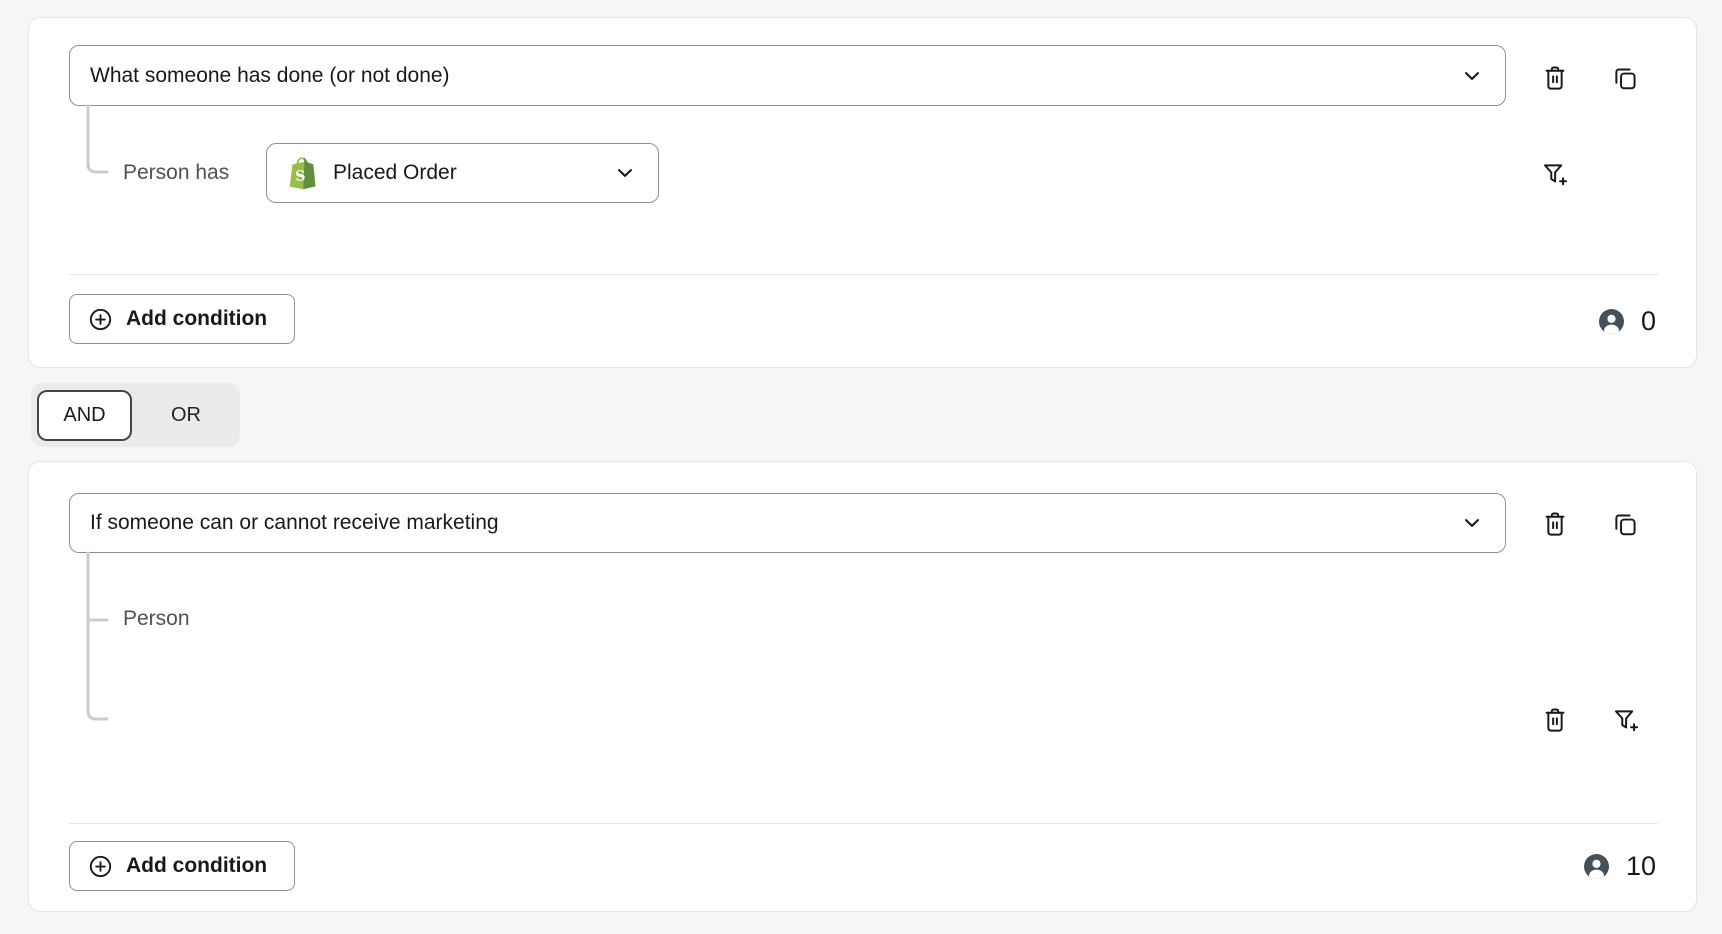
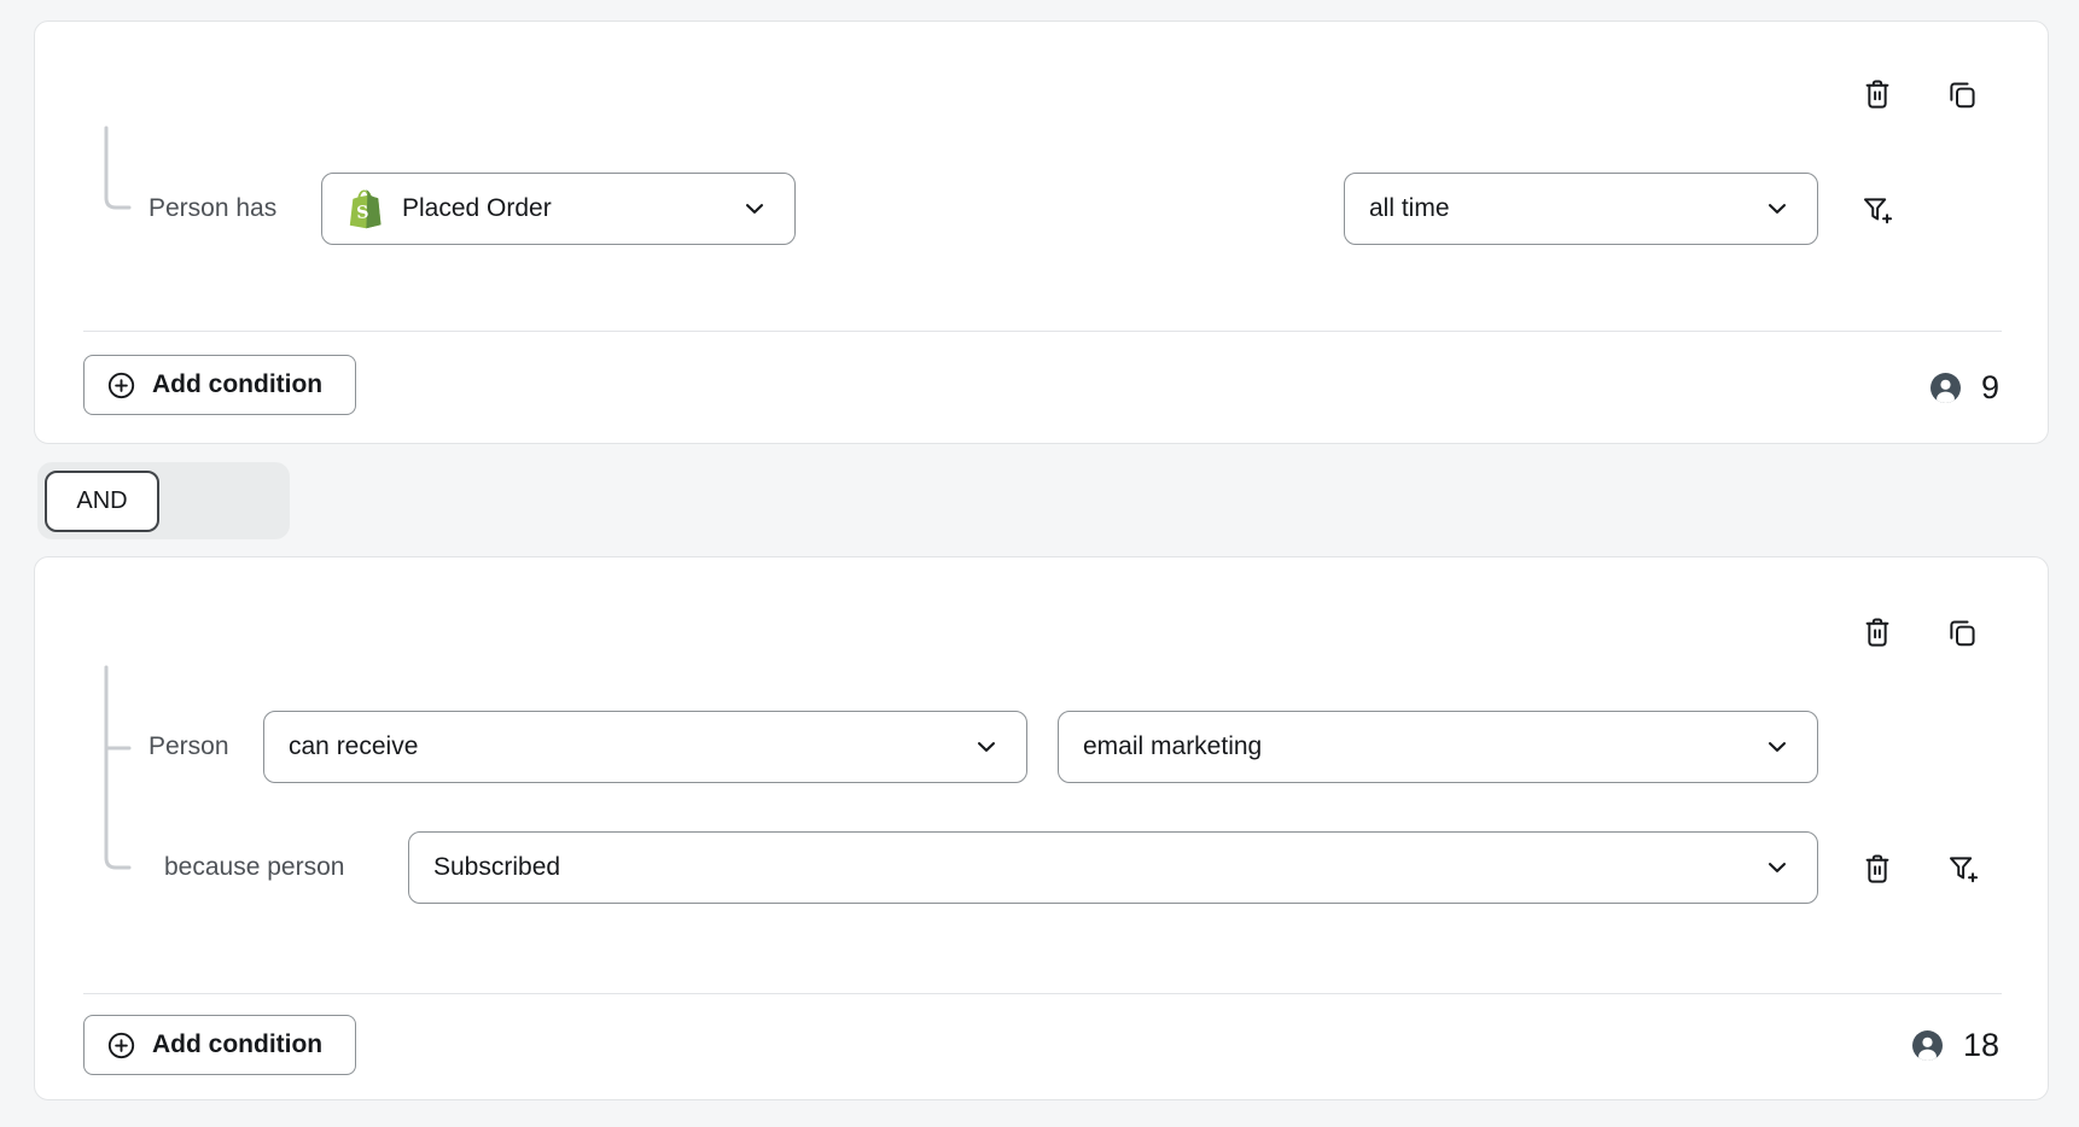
- What someone has done (or not done)
  Person has
  Placed Order
+ all time
  Add condition
- 0
+ 9
  AND
- OR
- If someone can or cannot receive marketing
  Person
+ can receive
+ email marketing
+ because person
+ Subscribed
  Add condition
- 10
+ 18
